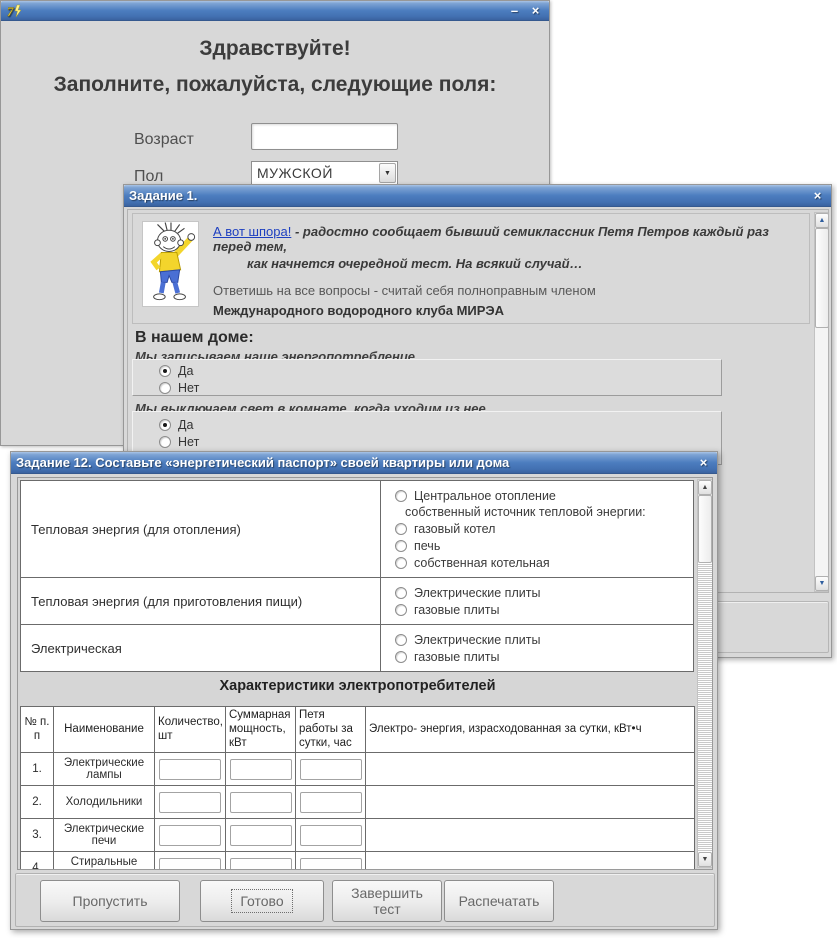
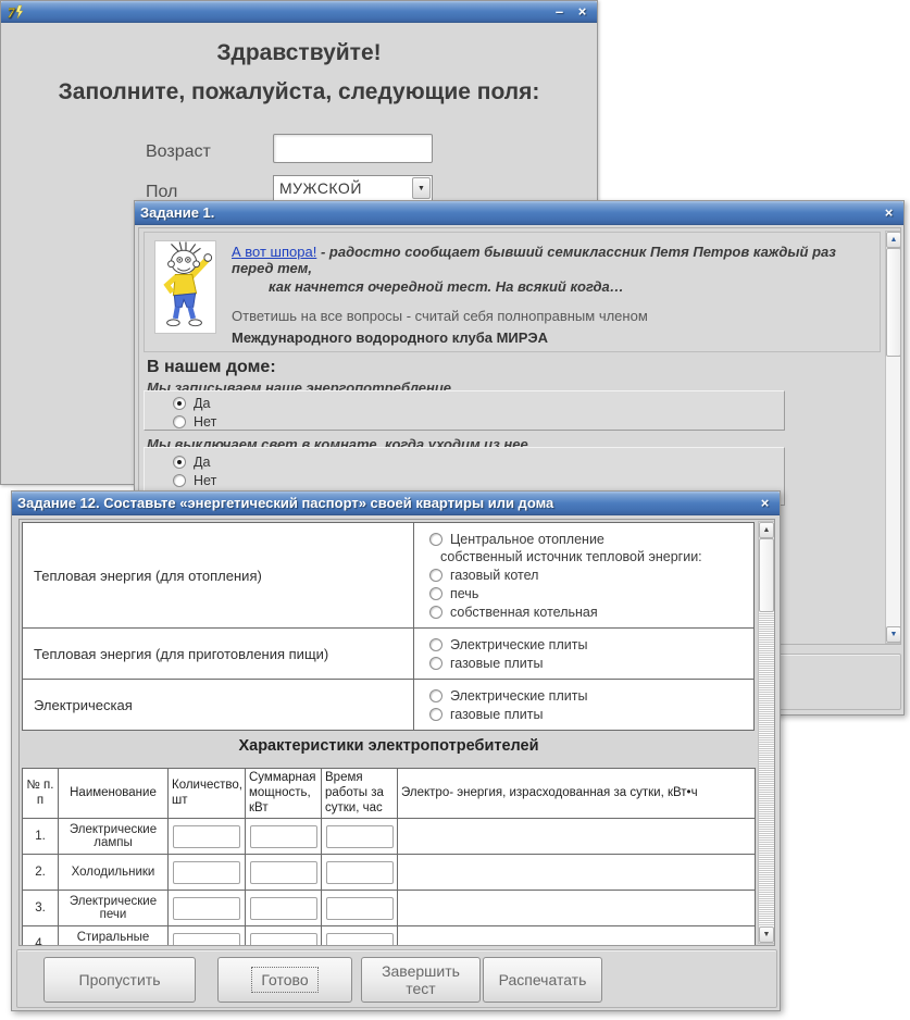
  7
  –
  ×
  Здравствуйте!
  Заполните, пожалуйста, следующие поля:
  Возраст
  Пол
  МУЖСКОЙ
  Задание 1.
  ×
  А вот шпора! - радостно сообщает бывший семиклассник Петя Петров каждый раз перед тем,
- как начнется очередной тест. На всякий случай…
+ как начнется очередной тест. На всякий когда…
  Ответишь на все вопросы - считай себя полноправным членом
  Международного водородного клуба МИРЭА
  В нашем доме:
  Мы записываем наше энергопотребление
  Да
  Нет
  Мы выключаем свет в комнате, когда уходим из нее.
  Да
  Нет
  Задание 12. Составьте «энергетический паспорт» своей квартиры или дома
  ×
  Тепловая энергия (для отопления)	Центральное отопление собственный источник тепловой энергии: газовый котел печь собственная котельная
  Тепловая энергия (для приготовления пищи)	Электрические плиты газовые плиты
  Электрическая	Электрические плиты газовые плиты
  Характеристики электропотребителей
- № п. п	Наименование	Количество, шт	Суммарная мощность, кВт	Петя работы за сутки, час	Электро- энергия, израсходованная за сутки, кВт•ч
+ № п. п	Наименование	Количество, шт	Суммарная мощность, кВт	Время работы за сутки, час	Электро- энергия, израсходованная за сутки, кВт•ч
  1.	Электрические лампы
  2.	Холодильники
  3.	Электрические печи
  Пропустить
  Готово
  Завершить тест
  Распечатать
